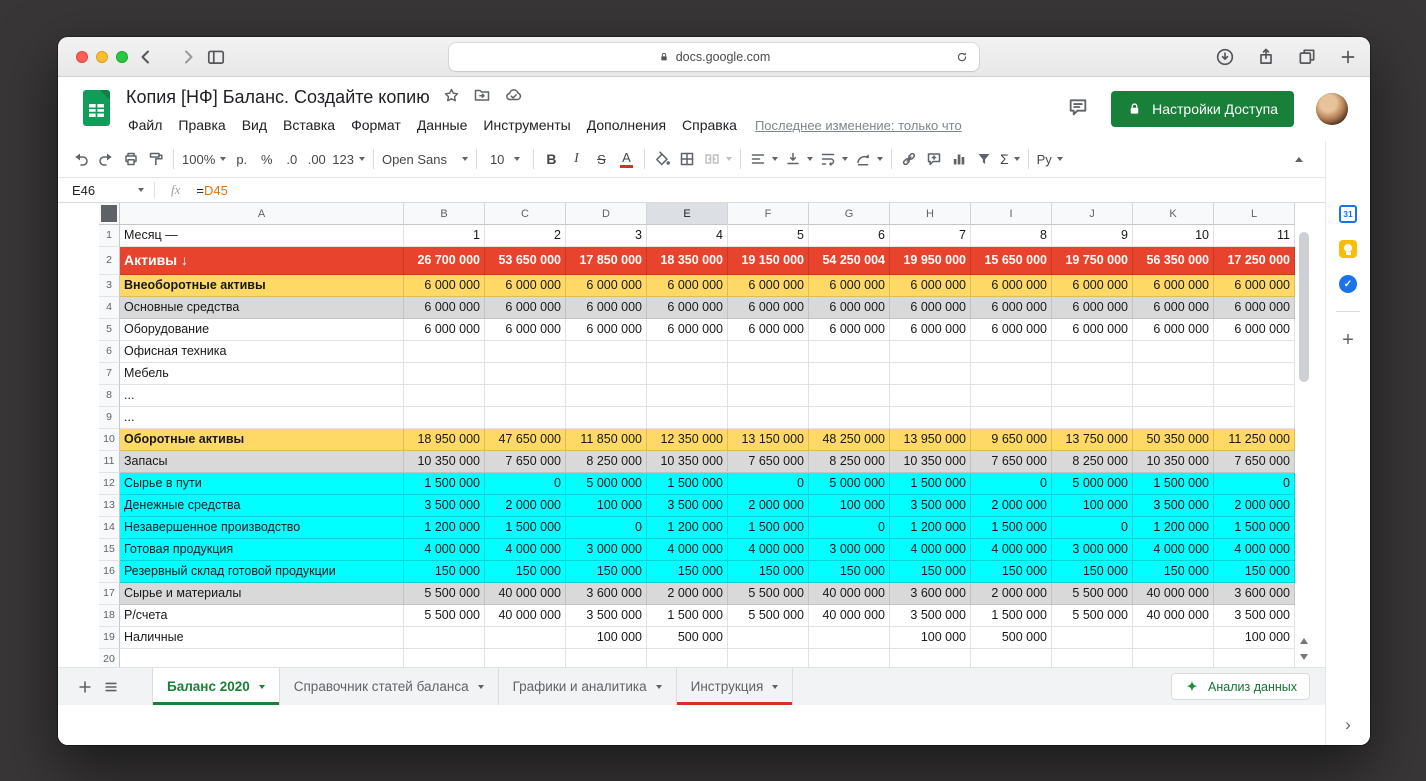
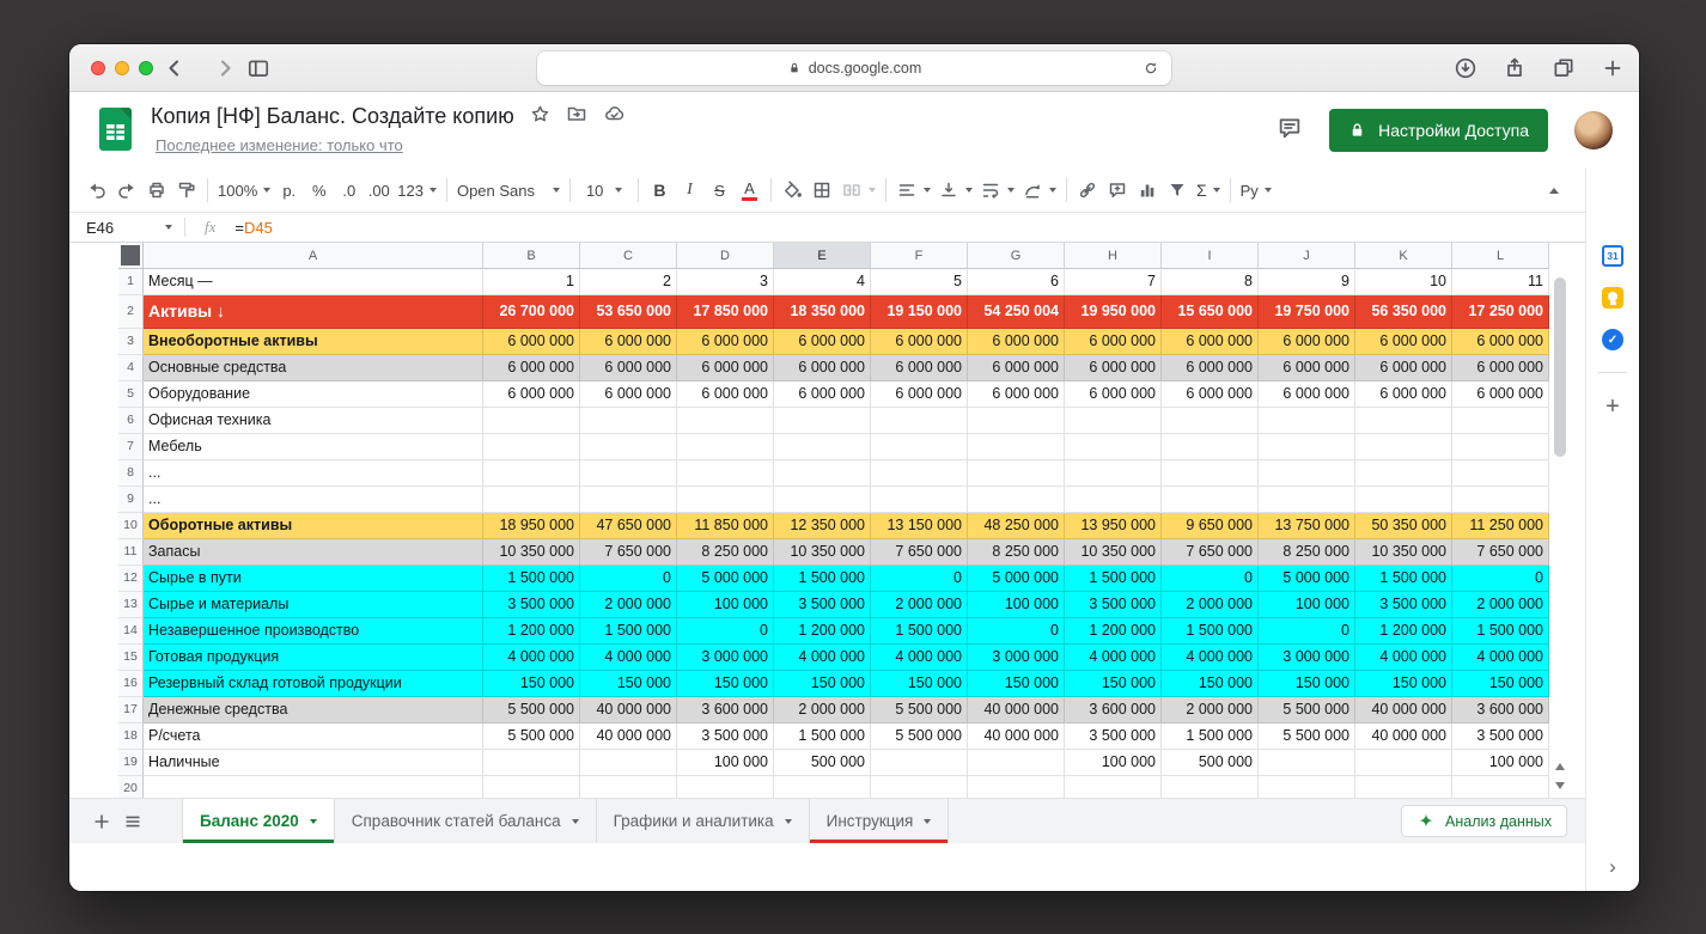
  docs.google.com
  Копия [НФ] Баланс. Создайте копию
- Файл
- Правка
- Вид
- Вставка
- Формат
- Данные
- Инструменты
- Дополнения
- Справка
  Последнее изменение: только что
  Настройки Доступа
  100%
  р.
  %
  .0
  .00
  123
  Open Sans
  10
  B
  I
  S
  A
  Σ
  Ру
  E46
  fx
  =D45
  A
  B
  C
  D
  E
  F
  G
  H
  I
  J
  K
  L
  1
  Месяц —
  1
  2
  3
  4
  5
  6
  7
  8
  9
  10
  11
  2
  Активы ↓
  26 700 000
  53 650 000
  17 850 000
  18 350 000
  19 150 000
  54 250 004
  19 950 000
  15 650 000
  19 750 000
  56 350 000
  17 250 000
  3
  Внеоборотные активы
  6 000 000
  6 000 000
  6 000 000
  6 000 000
  6 000 000
  6 000 000
  6 000 000
  6 000 000
  6 000 000
  6 000 000
  6 000 000
  4
  Основные средства
  6 000 000
  6 000 000
  6 000 000
  6 000 000
  6 000 000
  6 000 000
  6 000 000
  6 000 000
  6 000 000
  6 000 000
  6 000 000
  5
  Оборудование
  6 000 000
  6 000 000
  6 000 000
  6 000 000
  6 000 000
  6 000 000
  6 000 000
  6 000 000
  6 000 000
  6 000 000
  6 000 000
  6
  Офисная техника
  7
  Мебель
  8
  ...
  9
  ...
  10
  Оборотные активы
  18 950 000
  47 650 000
  11 850 000
  12 350 000
  13 150 000
  48 250 000
  13 950 000
  9 650 000
  13 750 000
  50 350 000
  11 250 000
  11
  Запасы
  10 350 000
  7 650 000
  8 250 000
  10 350 000
  7 650 000
  8 250 000
  10 350 000
  7 650 000
  8 250 000
  10 350 000
  7 650 000
  12
  Сырье в пути
  1 500 000
  0
  5 000 000
  1 500 000
  0
  5 000 000
  1 500 000
  0
  5 000 000
  1 500 000
  0
  13
- Денежные средства
+ Сырье и материалы
  3 500 000
  2 000 000
  100 000
  3 500 000
  2 000 000
  100 000
  3 500 000
  2 000 000
  100 000
  3 500 000
  2 000 000
  14
  Незавершенное производство
  1 200 000
  1 500 000
  0
  1 200 000
  1 500 000
  0
  1 200 000
  1 500 000
  0
  1 200 000
  1 500 000
  15
  Готовая продукция
  4 000 000
  4 000 000
  3 000 000
  4 000 000
  4 000 000
  3 000 000
  4 000 000
  4 000 000
  3 000 000
  4 000 000
  4 000 000
  16
  Резервный склад готовой продукции
  150 000
  150 000
  150 000
  150 000
  150 000
  150 000
  150 000
  150 000
  150 000
  150 000
  150 000
  17
- Сырье и материалы
+ Денежные средства
  5 500 000
  40 000 000
  3 600 000
  2 000 000
  5 500 000
  40 000 000
  3 600 000
  2 000 000
  5 500 000
  40 000 000
  3 600 000
  18
  Р/счета
  5 500 000
  40 000 000
  3 500 000
  1 500 000
  5 500 000
  40 000 000
  3 500 000
  1 500 000
  5 500 000
  40 000 000
  3 500 000
  19
  Наличные
  100 000
  500 000
  100 000
  500 000
  100 000
  20
  Баланс 2020
  Справочник статей баланса
  Графики и аналитика
  Инструкция
  Анализ данных
  31
  +
  ›
